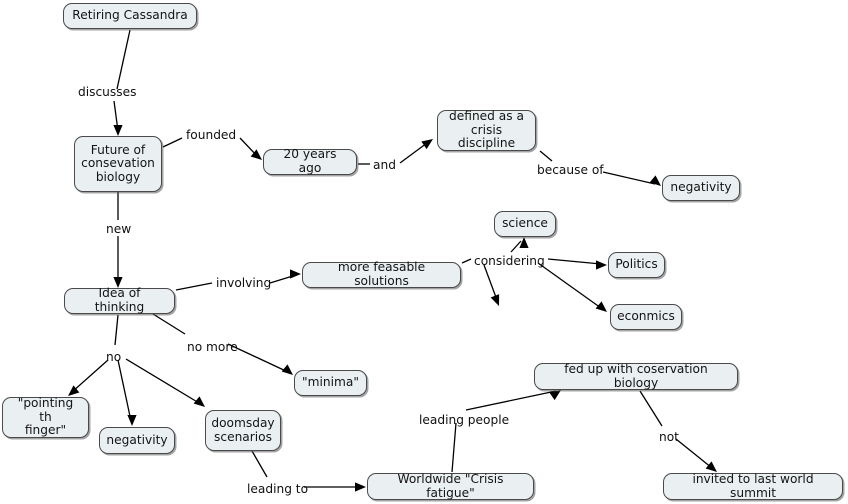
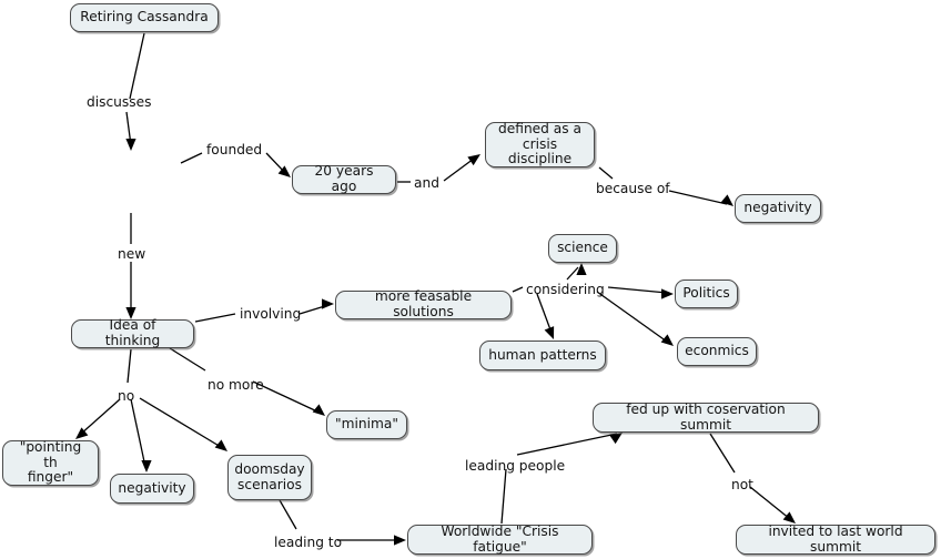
  discusses
  founded
  and
  because of
  new
  involving
  considering
  no
  no more
  leading to
  leading people
  not
  Retiring Cassandra
- Future of
- consevation
- biology
  20 years ago
  defined as a
  crisis discipline
  negativity
  science
  more feasable solutions
  Politics
  econmics
+ human patterns
  Idea of thinking
  "pointing th
  finger"
  negativity
  doomsday
  scenarios
  "minima"
- fed up with coservation biology
+ fed up with coservation summit
  Worldwide "Crisis fatigue"
  invited to last world summit
